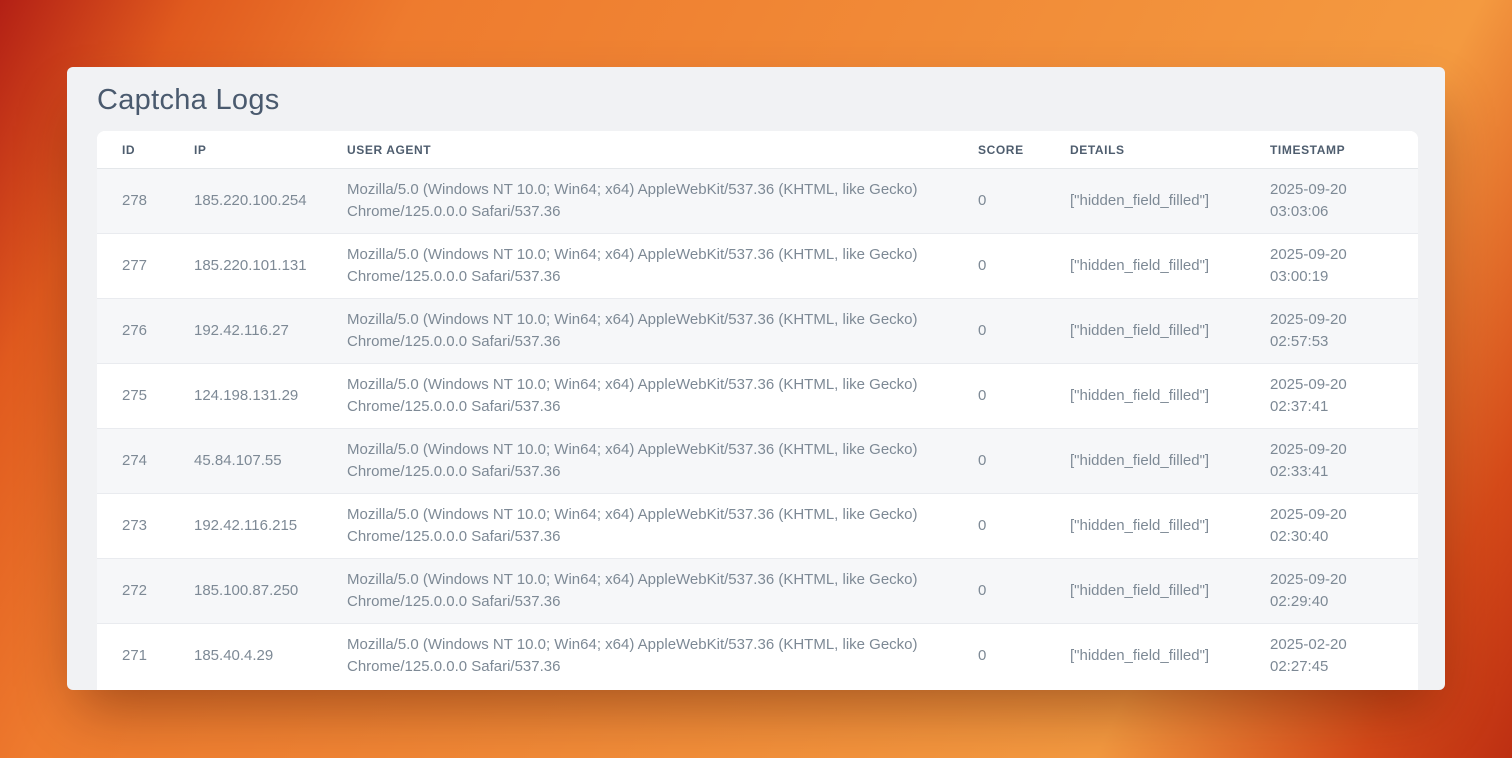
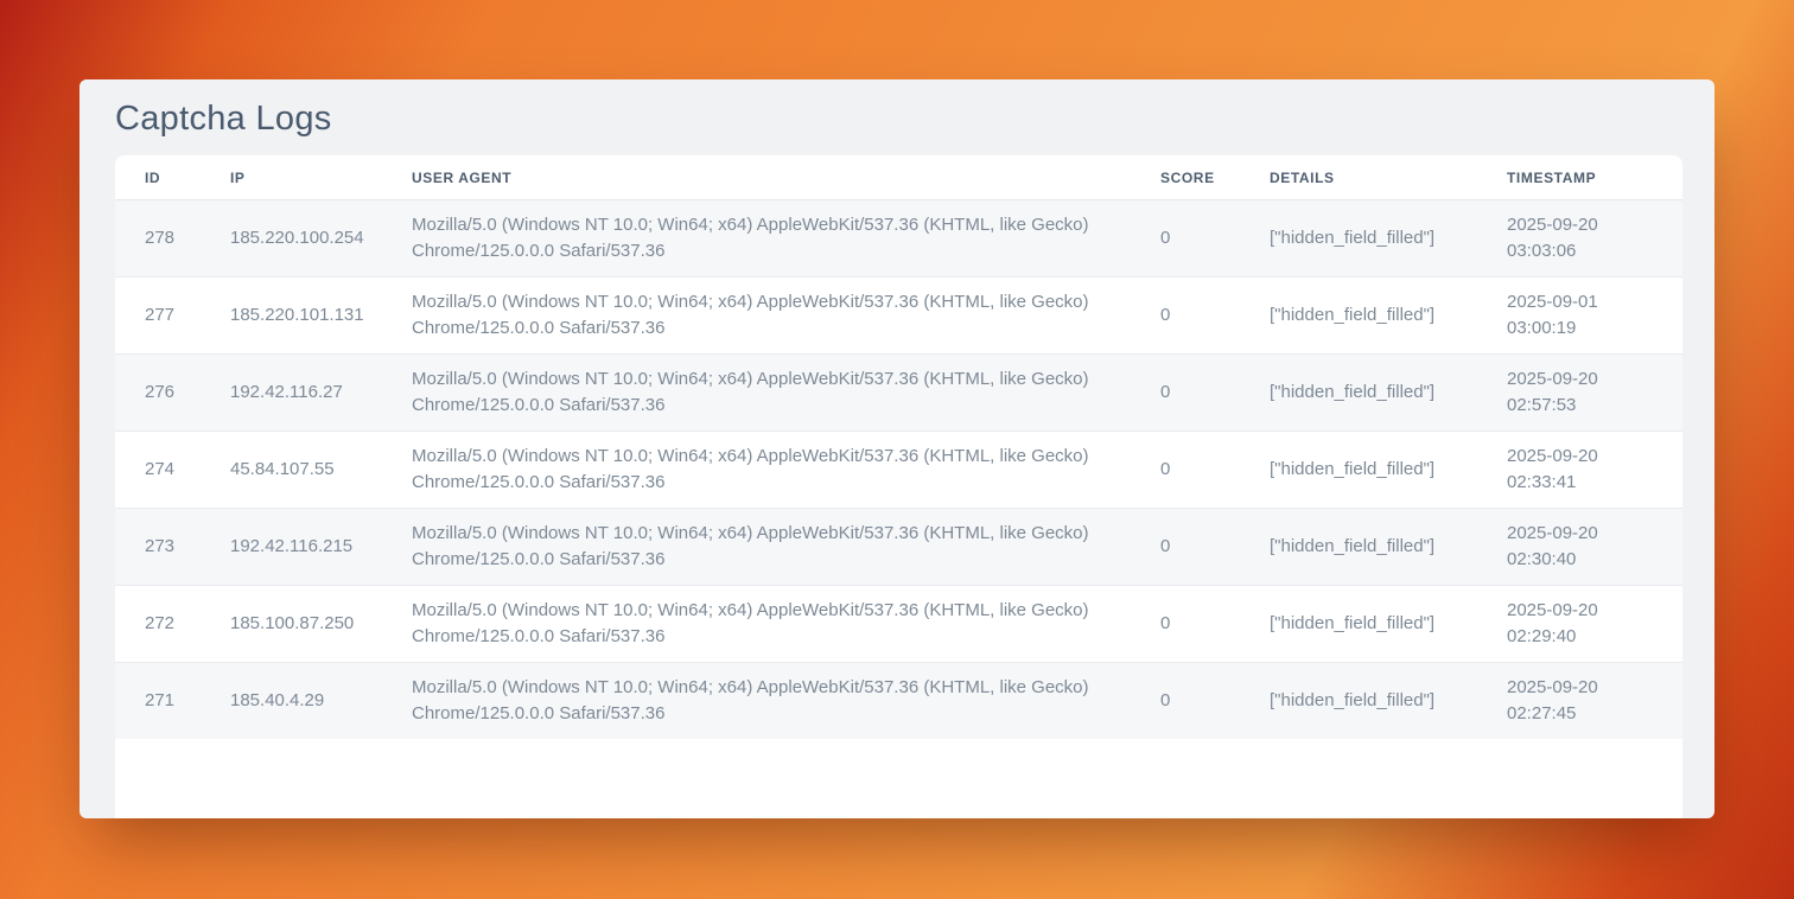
  Captcha Logs
  ID	IP	USER AGENT	SCORE	DETAILS	TIMESTAMP
  278	185.220.100.254	Mozilla/5.0 (Windows NT 10.0; Win64; x64) AppleWebKit/537.36 (KHTML, like Gecko) Chrome/125.0.0.0 Safari/537.36	0	["hidden_field_filled"]	2025-09-20 03:03:06
- 277	185.220.101.131	Mozilla/5.0 (Windows NT 10.0; Win64; x64) AppleWebKit/537.36 (KHTML, like Gecko) Chrome/125.0.0.0 Safari/537.36	0	["hidden_field_filled"]	2025-09-20 03:00:19
+ 277	185.220.101.131	Mozilla/5.0 (Windows NT 10.0; Win64; x64) AppleWebKit/537.36 (KHTML, like Gecko) Chrome/125.0.0.0 Safari/537.36	0	["hidden_field_filled"]	2025-09-01 03:00:19
  276	192.42.116.27	Mozilla/5.0 (Windows NT 10.0; Win64; x64) AppleWebKit/537.36 (KHTML, like Gecko) Chrome/125.0.0.0 Safari/537.36	0	["hidden_field_filled"]	2025-09-20 02:57:53
- 275	124.198.131.29	Mozilla/5.0 (Windows NT 10.0; Win64; x64) AppleWebKit/537.36 (KHTML, like Gecko) Chrome/125.0.0.0 Safari/537.36	0	["hidden_field_filled"]	2025-09-20 02:37:41
  274	45.84.107.55	Mozilla/5.0 (Windows NT 10.0; Win64; x64) AppleWebKit/537.36 (KHTML, like Gecko) Chrome/125.0.0.0 Safari/537.36	0	["hidden_field_filled"]	2025-09-20 02:33:41
  273	192.42.116.215	Mozilla/5.0 (Windows NT 10.0; Win64; x64) AppleWebKit/537.36 (KHTML, like Gecko) Chrome/125.0.0.0 Safari/537.36	0	["hidden_field_filled"]	2025-09-20 02:30:40
  272	185.100.87.250	Mozilla/5.0 (Windows NT 10.0; Win64; x64) AppleWebKit/537.36 (KHTML, like Gecko) Chrome/125.0.0.0 Safari/537.36	0	["hidden_field_filled"]	2025-09-20 02:29:40
- 271	185.40.4.29	Mozilla/5.0 (Windows NT 10.0; Win64; x64) AppleWebKit/537.36 (KHTML, like Gecko) Chrome/125.0.0.0 Safari/537.36	0	["hidden_field_filled"]	2025-02-20 02:27:45
+ 271	185.40.4.29	Mozilla/5.0 (Windows NT 10.0; Win64; x64) AppleWebKit/537.36 (KHTML, like Gecko) Chrome/125.0.0.0 Safari/537.36	0	["hidden_field_filled"]	2025-09-20 02:27:45
